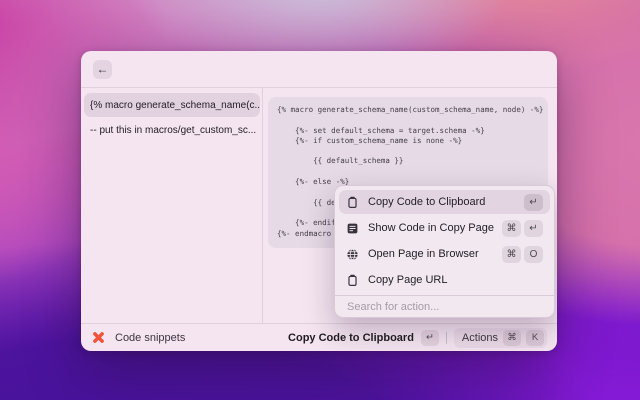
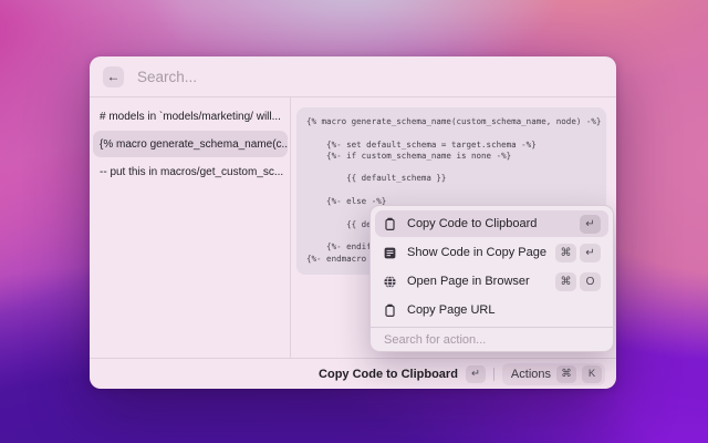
  ←
+ Search...
+ # models in `models/marketing/ will...
  {% macro generate_schema_name(c..
  -- put this in macros/get_custom_sc...
  {% macro generate_schema_name(custom_schema_name, node) -%}
  {%- set default_schema = target.schema -%}
  {%- if custom_schema_name is none -%}
  {{ default_schema }}
  {%- else -%}
  {{ d
  {%- endi
  {%- endmacro
  Copy Code to Clipboard
  ↵
  Show Code in Copy Page
  ⌘
  ↵
  Open Page in Browser
  ⌘
  O
  Copy Page URL
  Search for action...
- Code snippets
  Copy Code to Clipboard
  ↵
  Actions
  ⌘
  K
